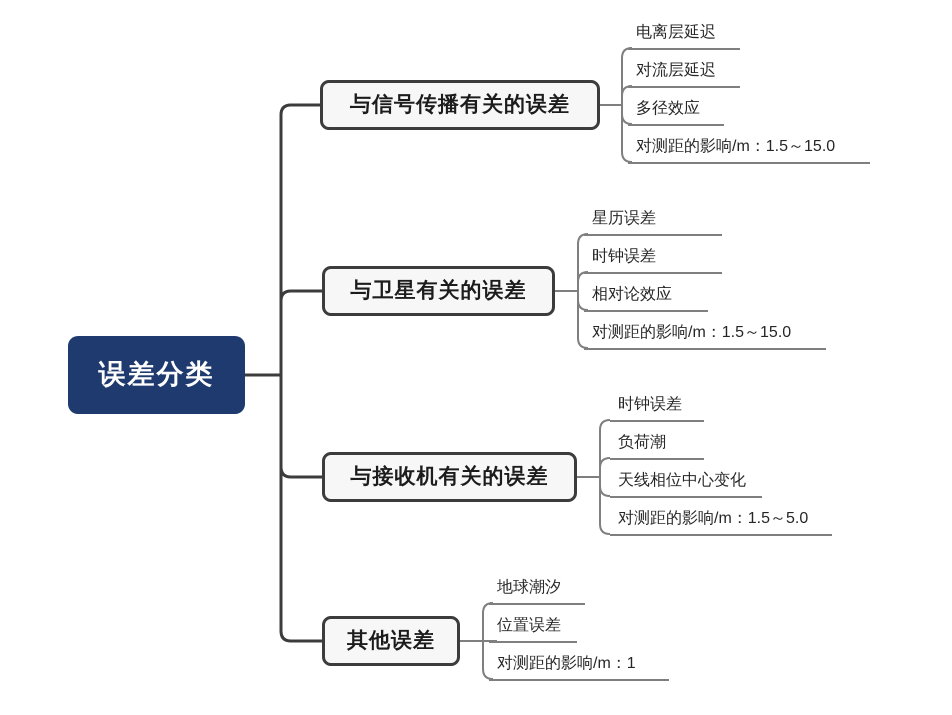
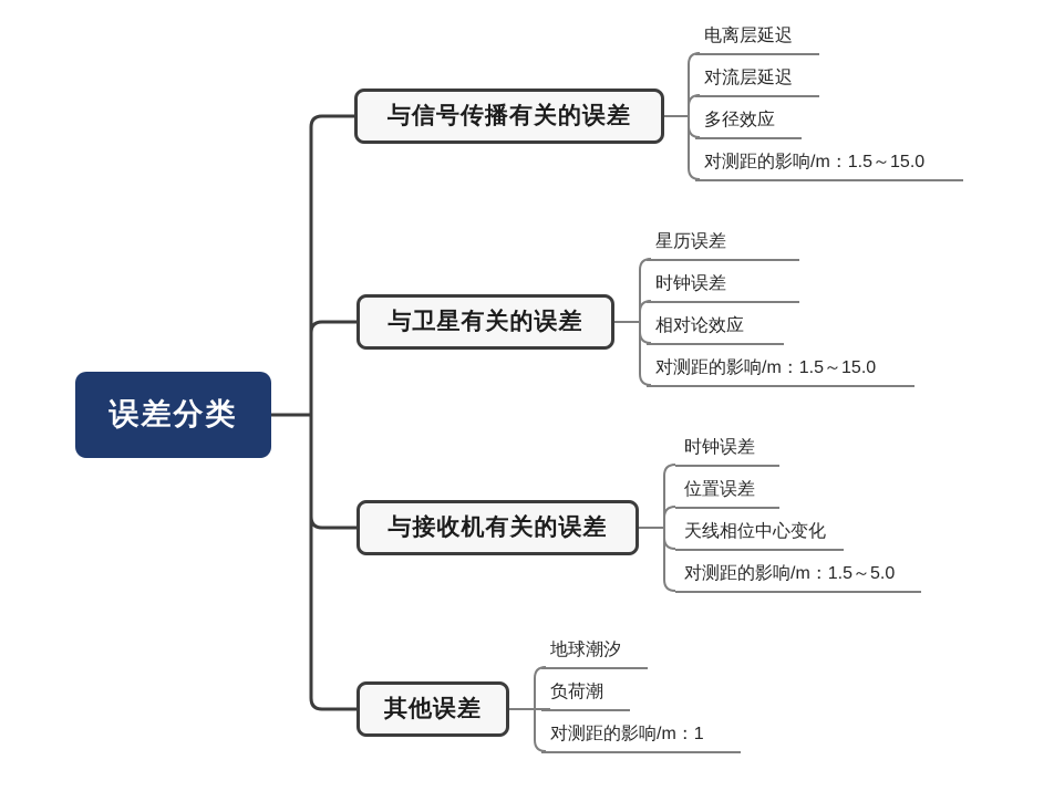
  误差分类
  与信号传播有关的误差
  与卫星有关的误差
  与接收机有关的误差
  其他误差
  电离层延迟
  对流层延迟
  多径效应
  对测距的影响/m：1.5～15.0
  星历误差
  时钟误差
  相对论效应
  对测距的影响/m：1.5～15.0
  时钟误差
- 负荷潮
+ 位置误差
  天线相位中心变化
  对测距的影响/m：1.5～5.0
  地球潮汐
- 位置误差
+ 负荷潮
  对测距的影响/m：1
